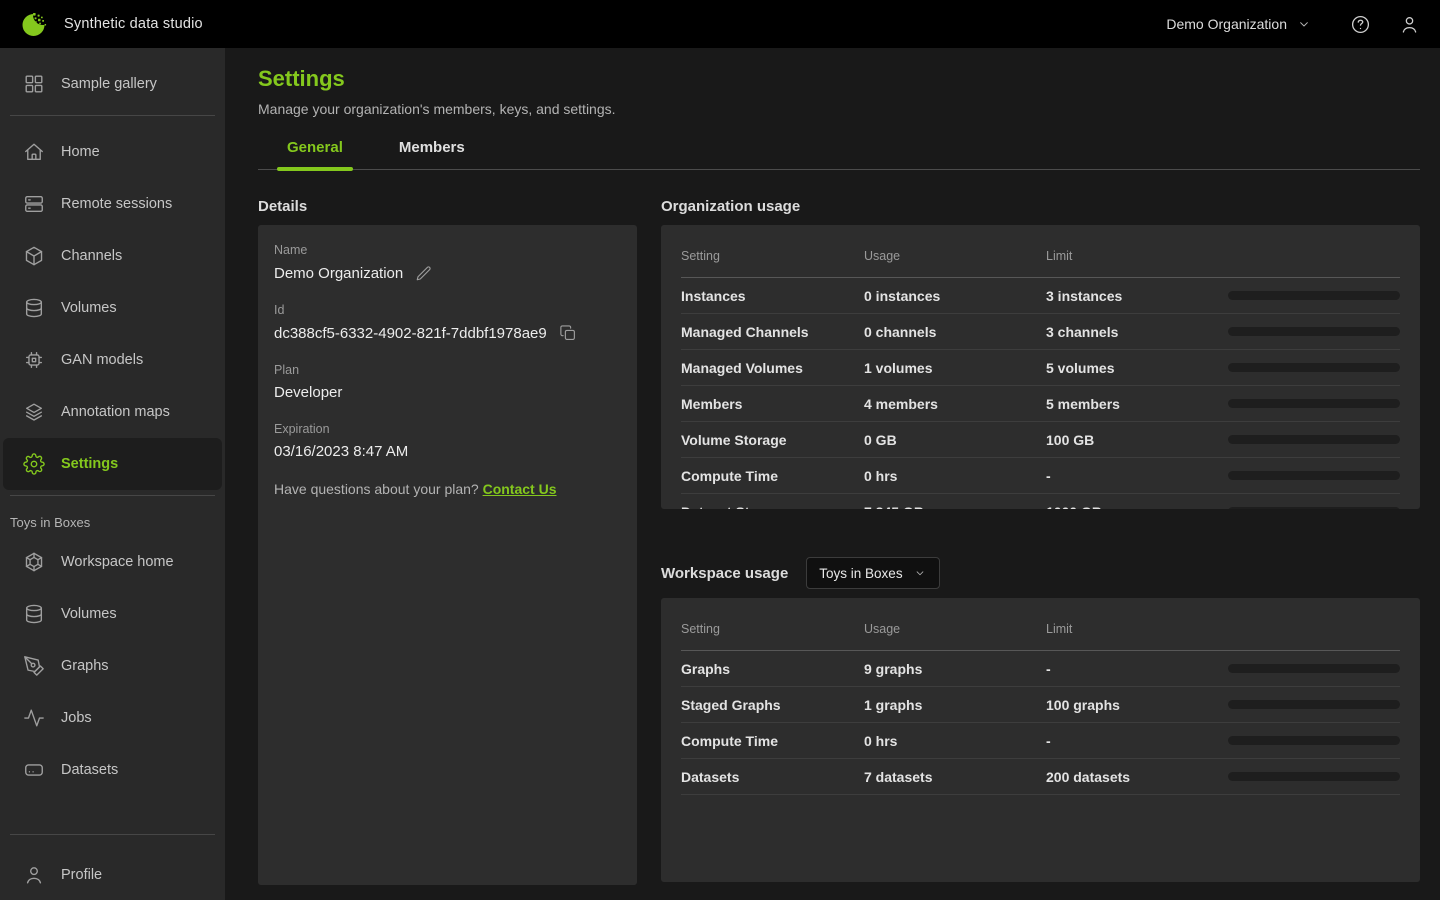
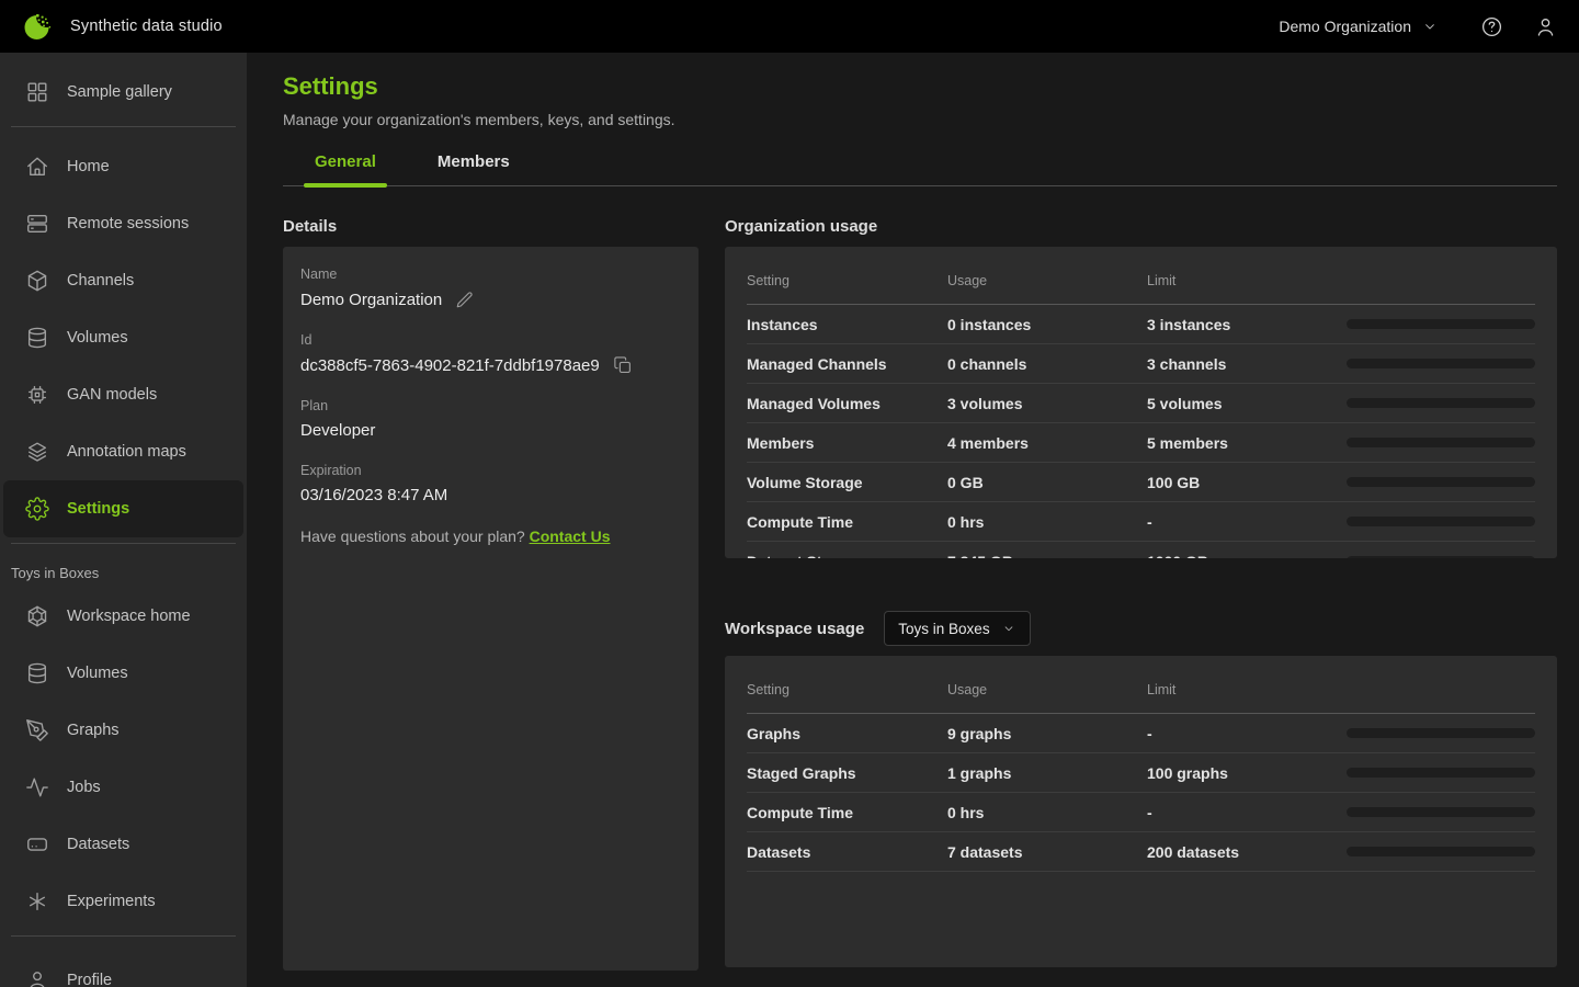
  Synthetic data studio
  Demo Organization
  Sample gallery
  Home
  Remote sessions
  Channels
  Volumes
  GAN models
  Annotation maps
  Settings
  Toys in Boxes
  Workspace home
  Volumes
  Graphs
  Jobs
  Datasets
+ Experiments
  Profile
  Settings
  Manage your organization's members, keys, and settings.
  General
  Members
  Details
  Name
  Demo Organization
  Id
- dc388cf5-6332-4902-821f-7ddbf1978ae9
+ dc388cf5-7863-4902-821f-7ddbf1978ae9
  Plan
  Developer
  Expiration
  03/16/2023 8:47 AM
  Have questions about your plan? Contact Us
  Organization usage
  Setting
  Usage
  Limit
  Instances
  0 instances
  3 instances
  Managed Channels
  0 channels
  3 channels
  Managed Volumes
- 1 volumes
+ 3 volumes
  5 volumes
  Members
  4 members
  5 members
  Volume Storage
  0 GB
  100 GB
  Compute Time
  0 hrs
  -
  Workspace usage
  Toys in Boxes
  Setting
  Usage
  Limit
  Graphs
  9 graphs
  -
  Staged Graphs
  1 graphs
  100 graphs
  Compute Time
  0 hrs
  -
  Datasets
  7 datasets
  200 datasets
